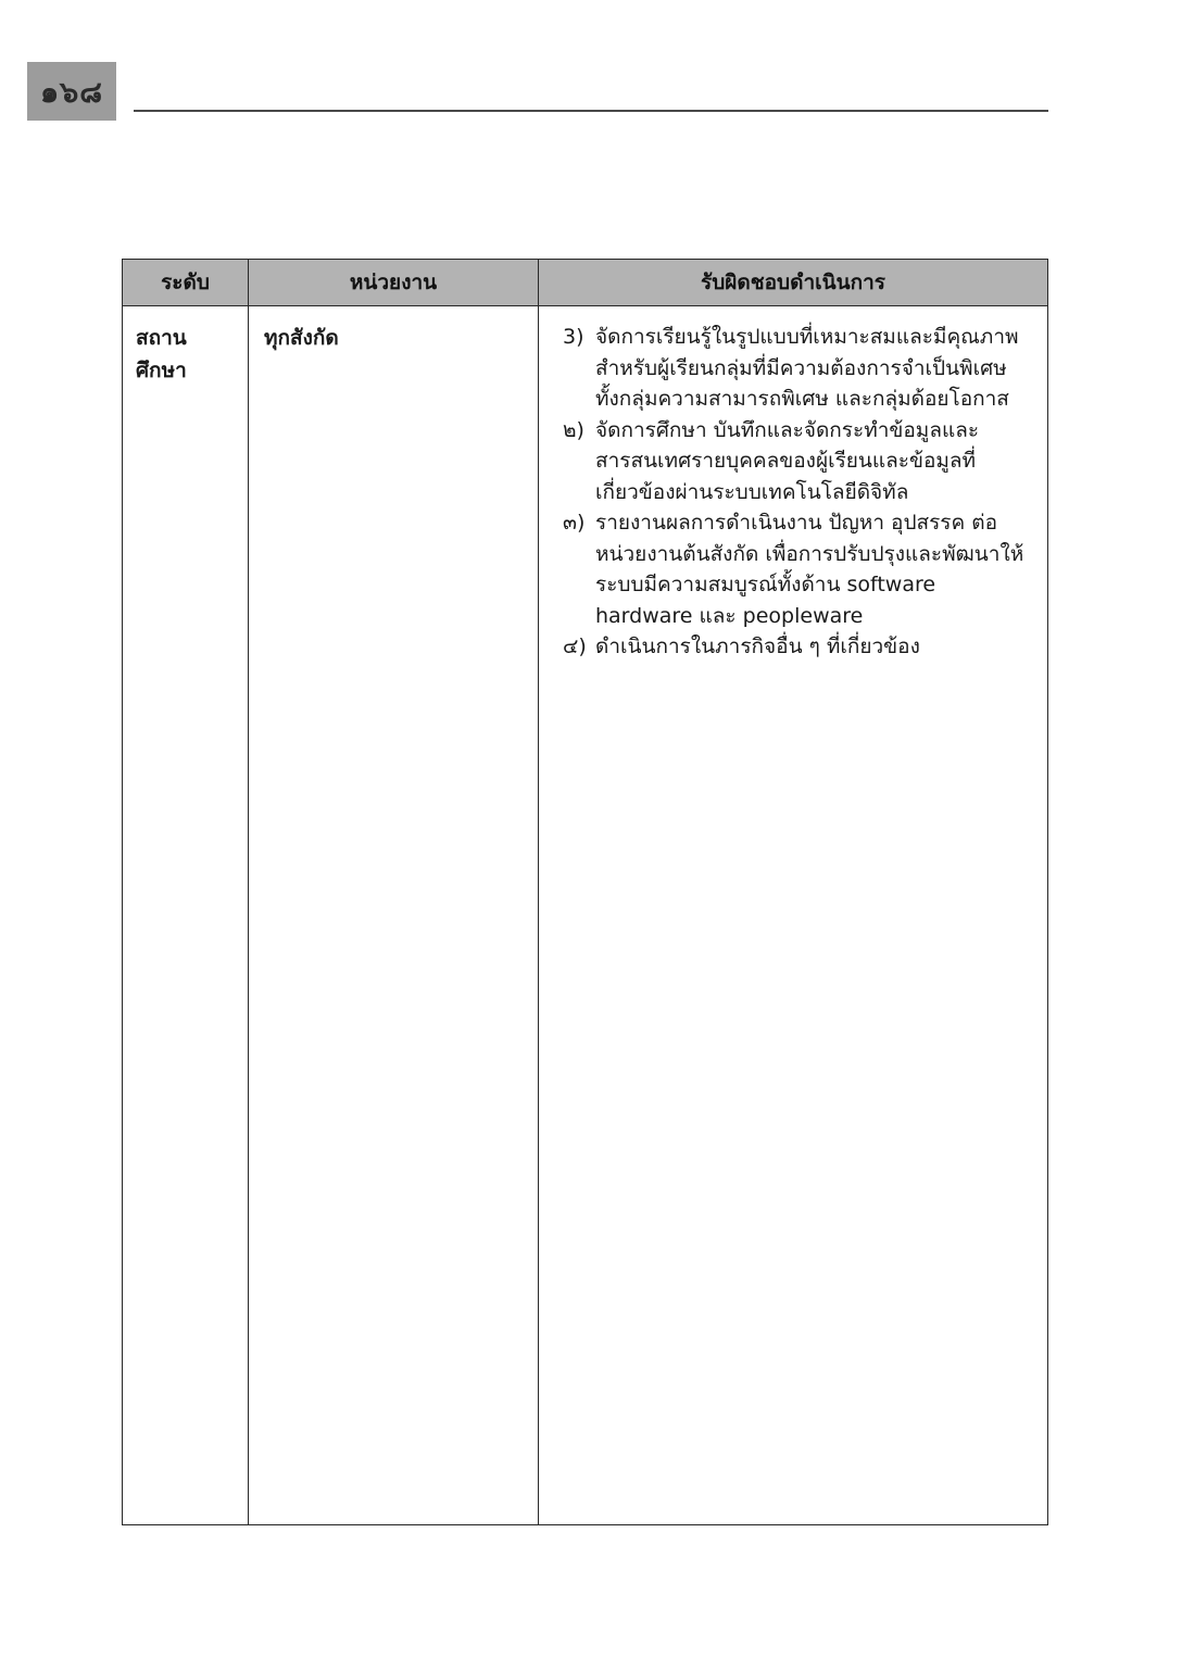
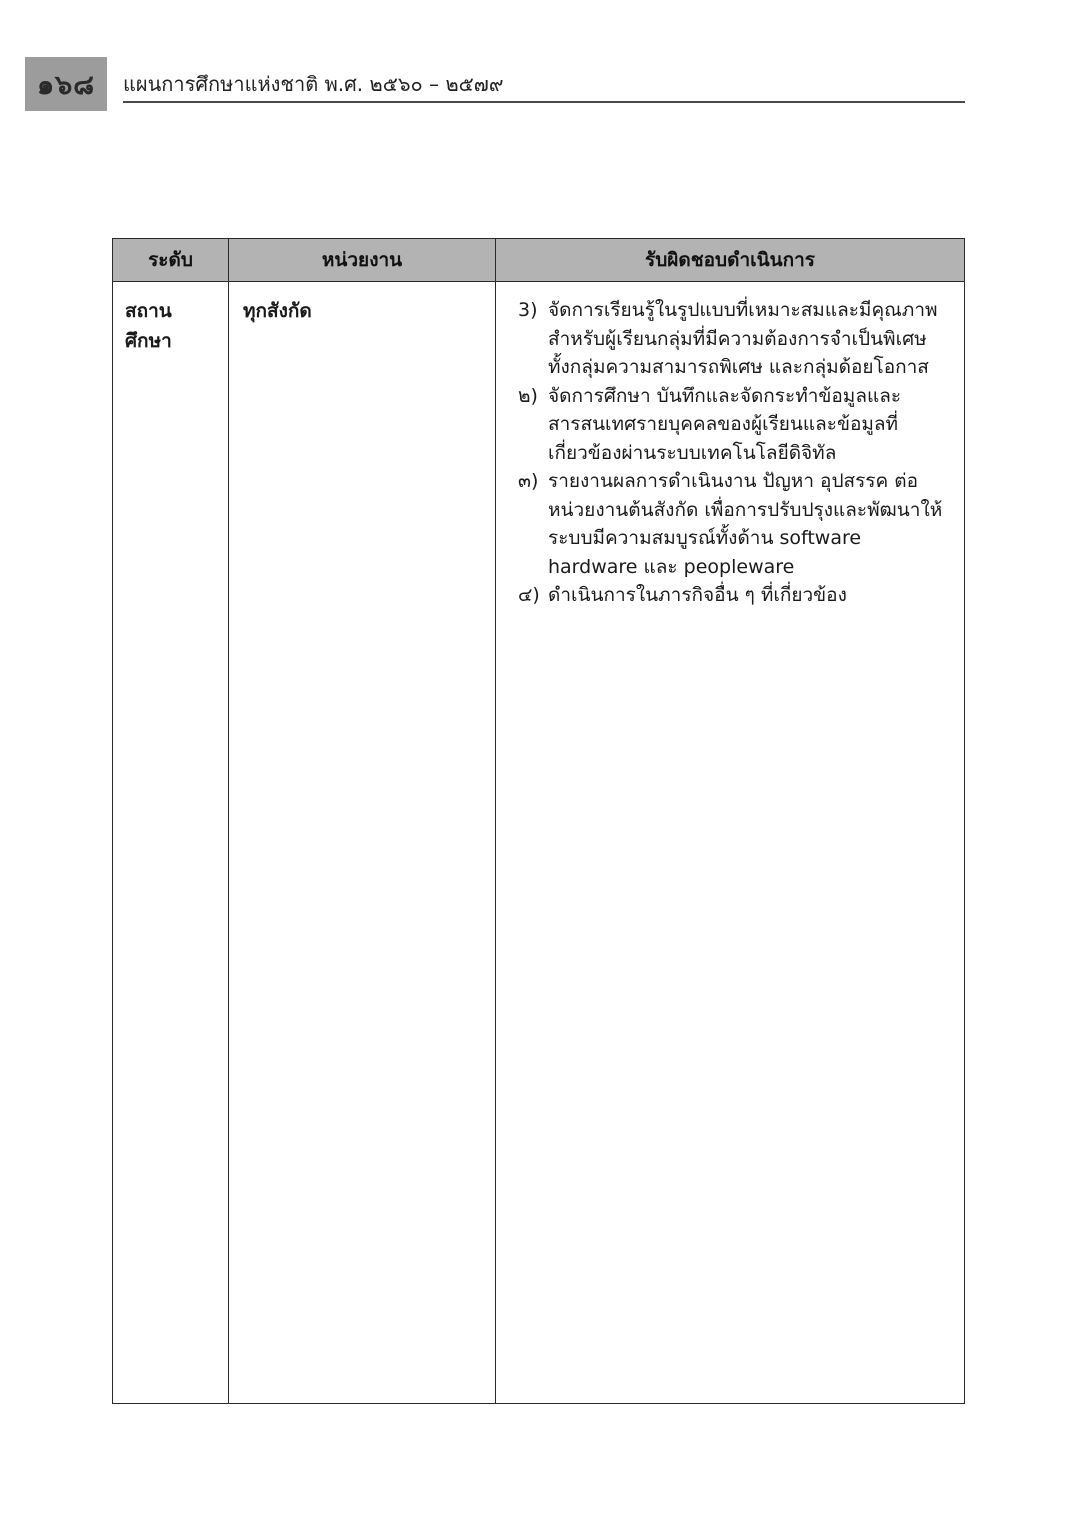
  ๑๖๘
+ แผนการศึกษาแห่งชาติ พ.ศ. ๒๕๖๐ – ๒๕๗๙
  ระดับ	หน่วยงาน	รับผิดชอบดำเนินการ
  สถานศึกษา	ทุกสังกัด	3) จัดการเรียนรู้ในรูปแบบที่เหมาะสมและมีคุณภาพ สำหรับผู้เรียนกลุ่มที่มีความต้องการจำเป็นพิเศษ ทั้งกลุ่มความสามารถพิเศษ และกลุ่มด้อยโอกาส ๒) จัดการศึกษา บันทึกและจัดกระทำข้อมูลและสารสนเทศรายบุคคลของผู้เรียนและข้อมูลที่เกี่ยวข้องผ่านระบบเทคโนโลยีดิจิทัล ๓) รายงานผลการดำเนินงาน ปัญหา อุปสรรค ต่อหน่วยงานต้นสังกัด เพื่อการปรับปรุงและพัฒนาให้ระบบมีความสมบูรณ์ทั้งด้าน software hardware และ peopleware ๔) ดำเนินการในภารกิจอื่น ๆ ที่เกี่ยวข้อง
